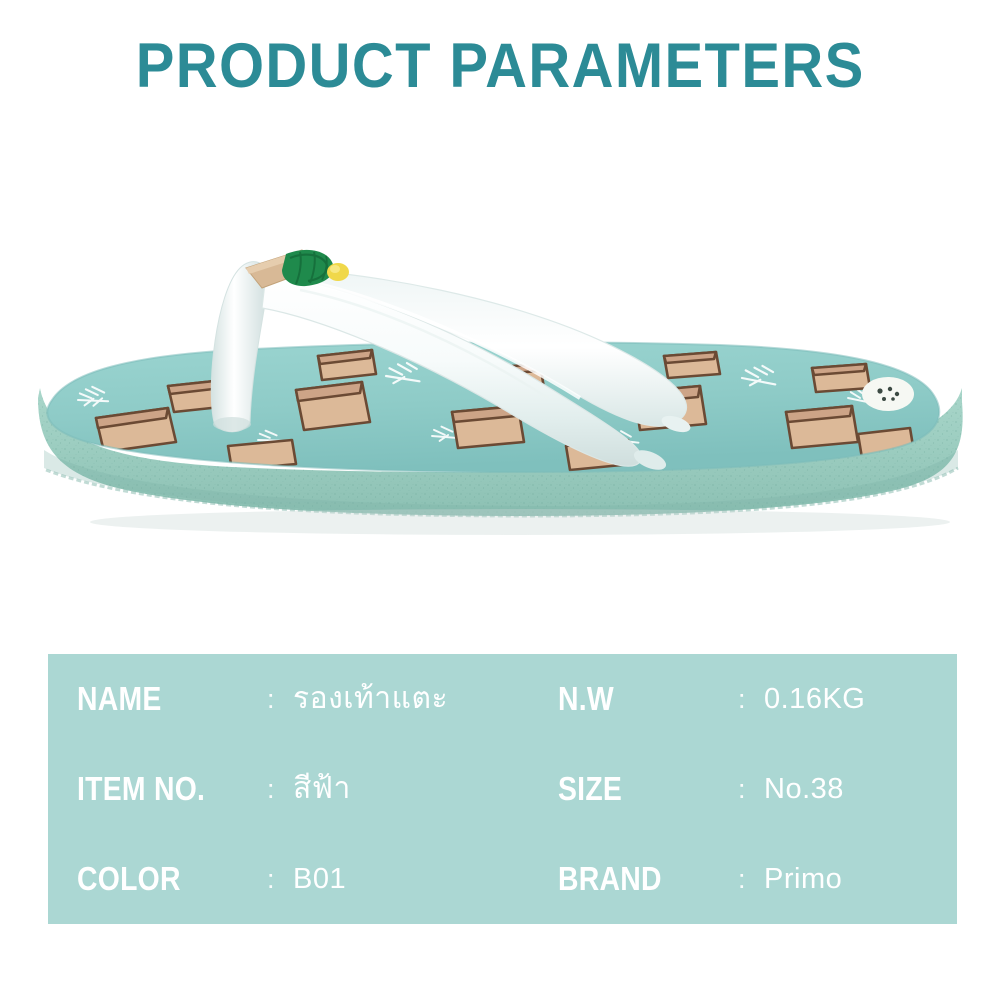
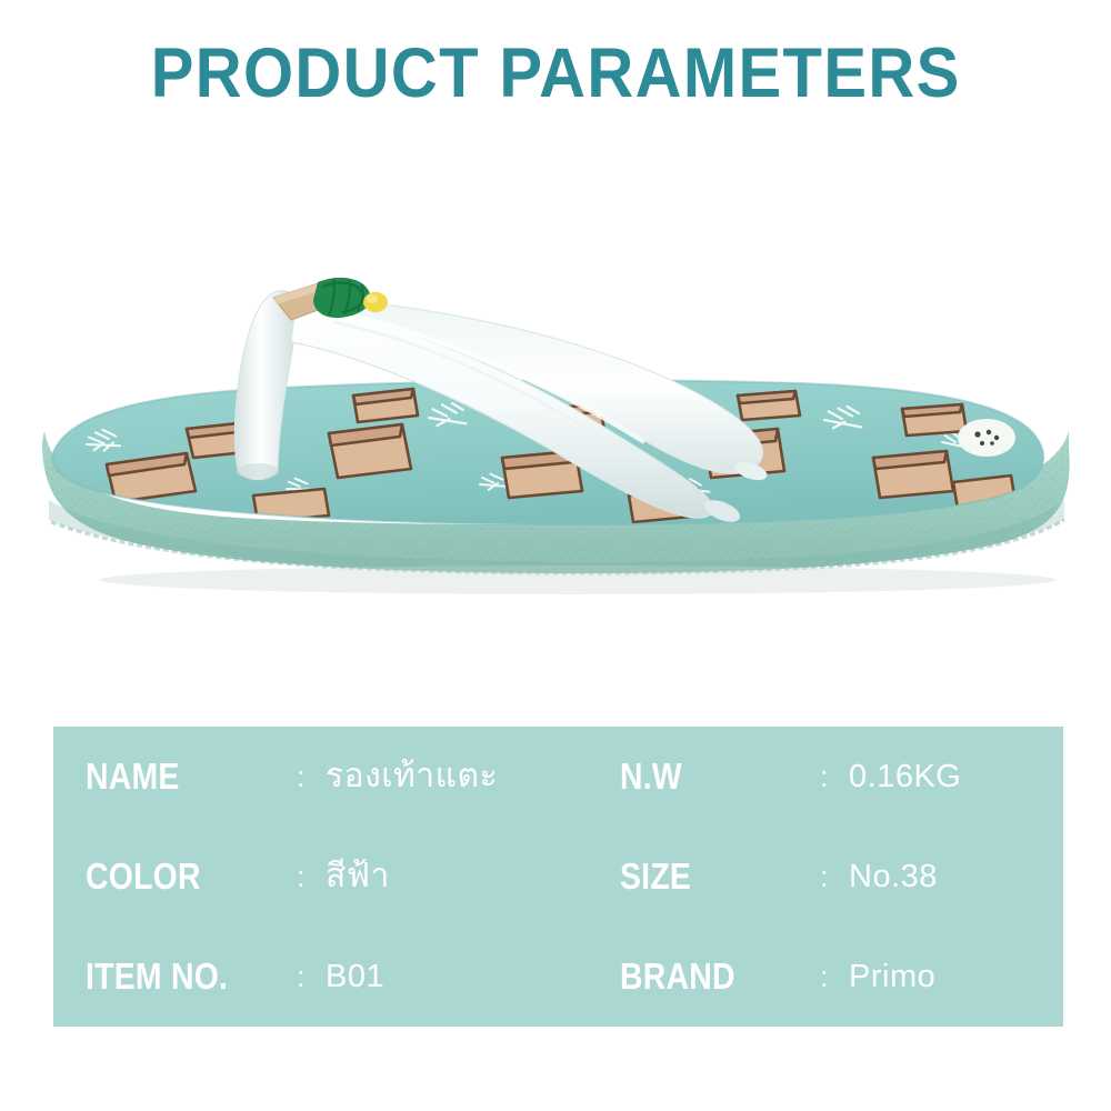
  PRODUCT PARAMETERS
  NAME
  :
  รองเท้าแตะ
  N.W
  :
  0.16KG
- ITEM NO.
+ COLOR
  :
  สีฟ้า
  SIZE
  :
  No.38
- COLOR
+ ITEM NO.
  :
  B01
  BRAND
  :
  Primo
